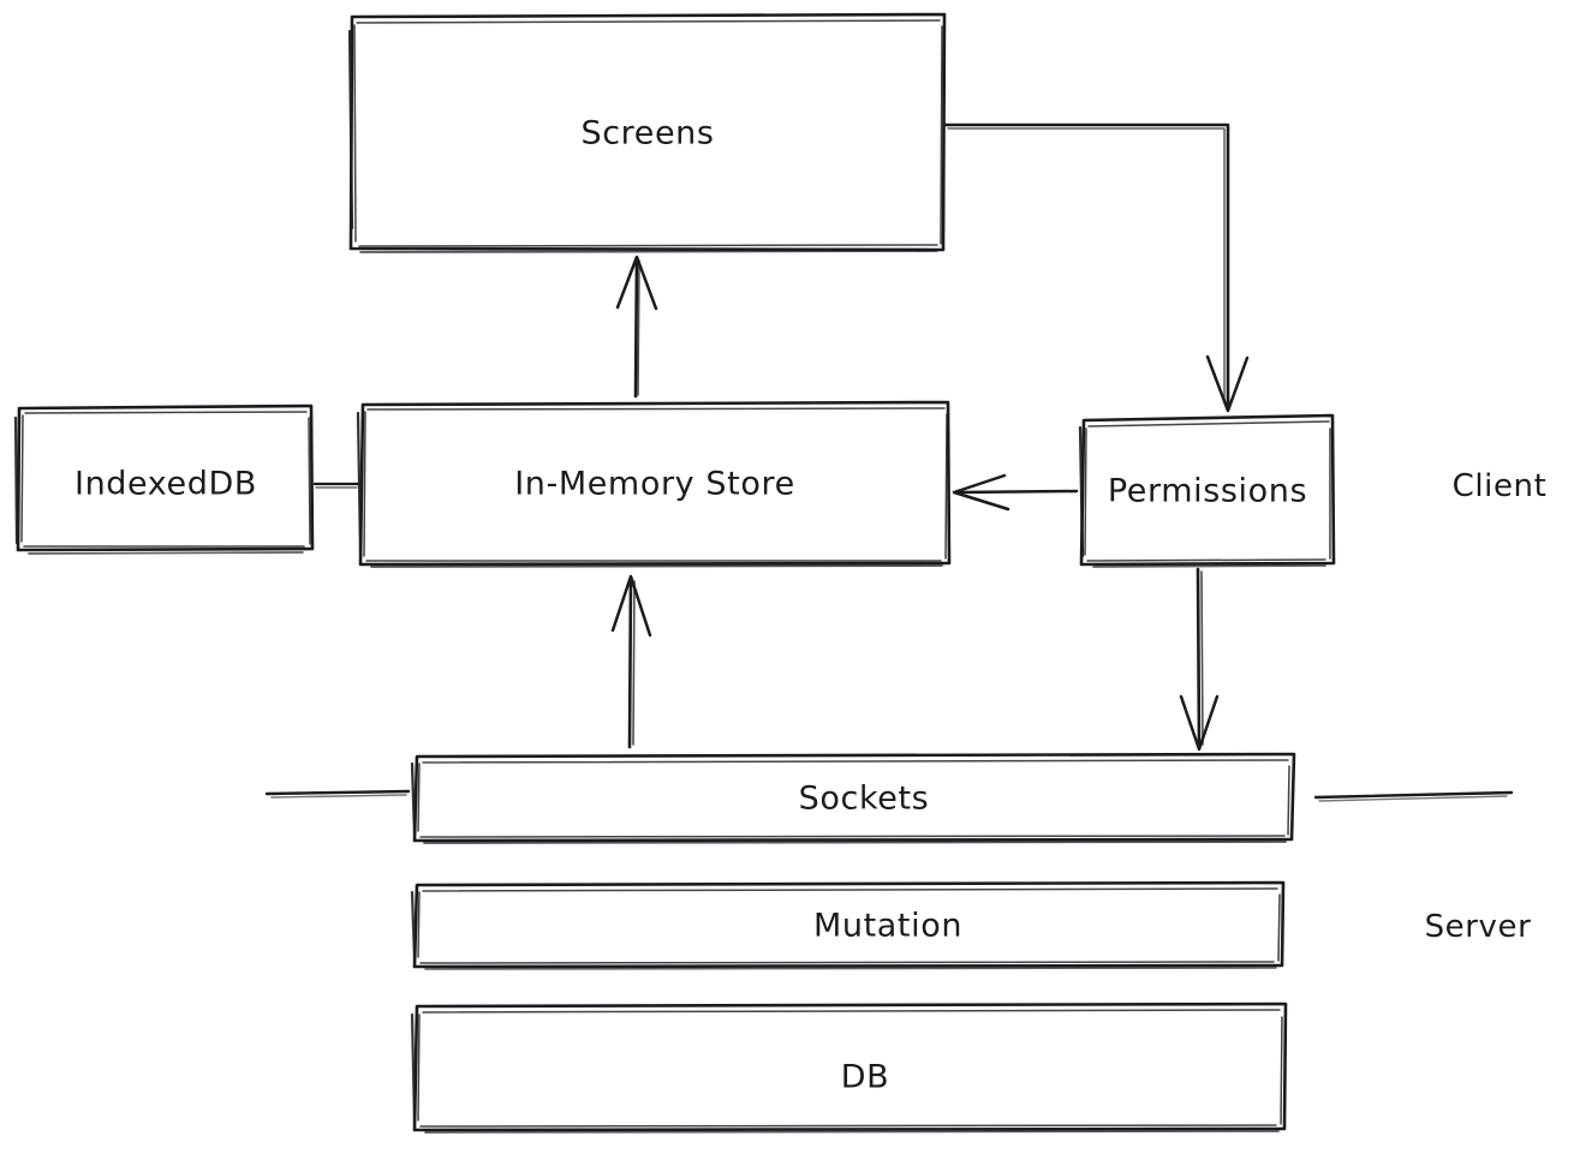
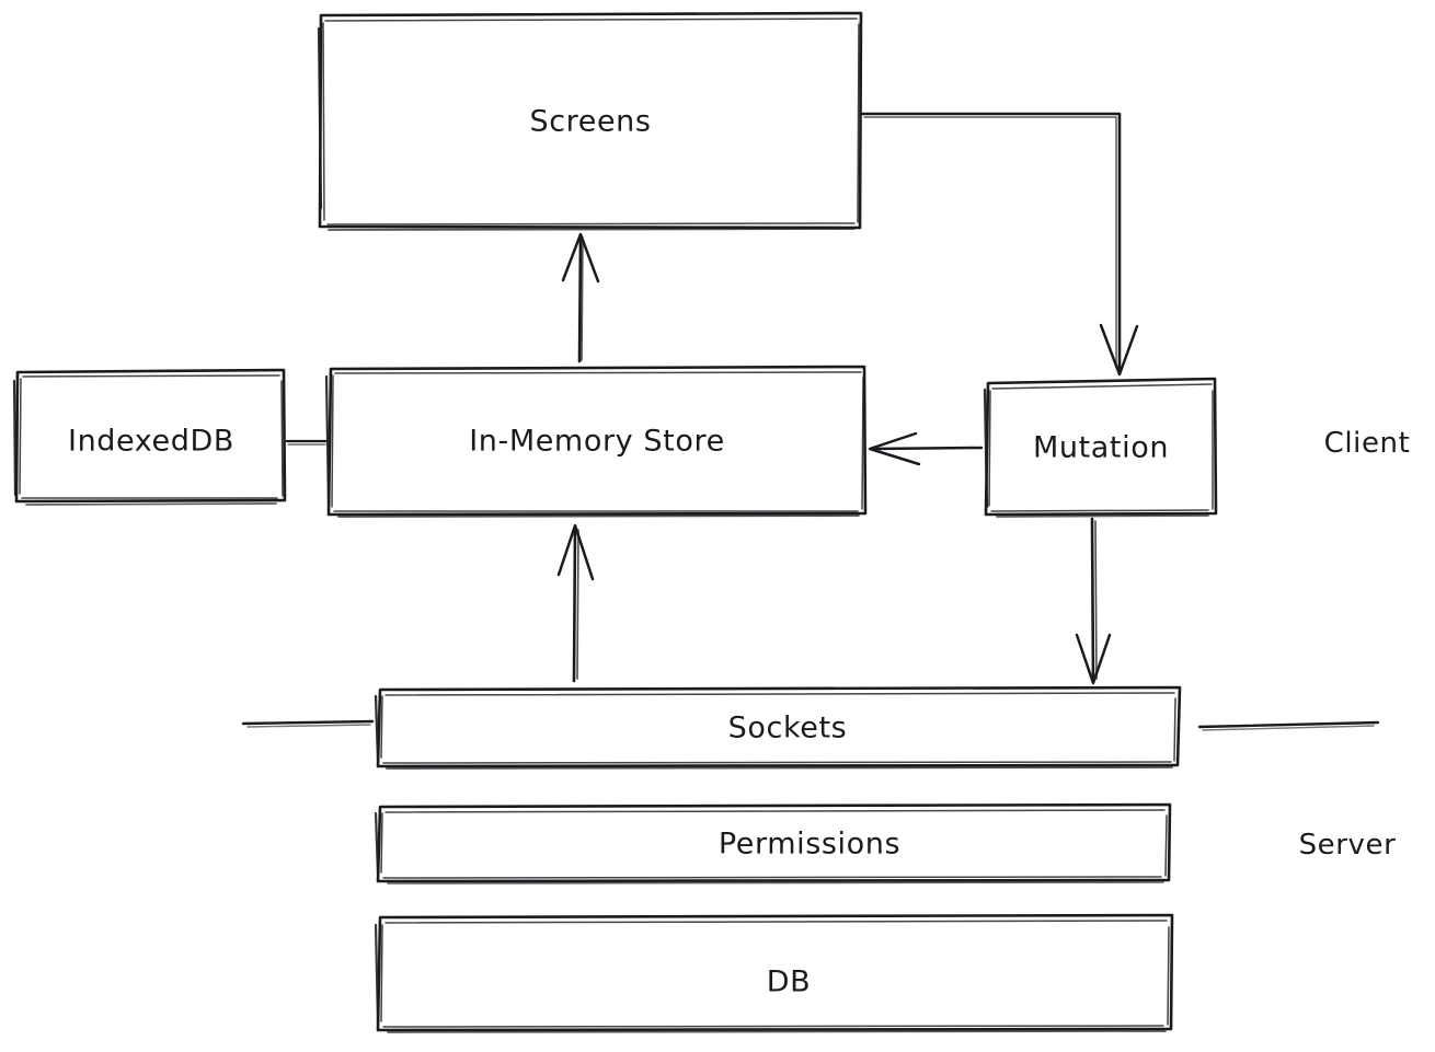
  Screens
  IndexedDB
  In-Memory Store
- Permissions
+ Mutation
  Sockets
- Mutation
+ Permissions
  DB
  Client
  Server
